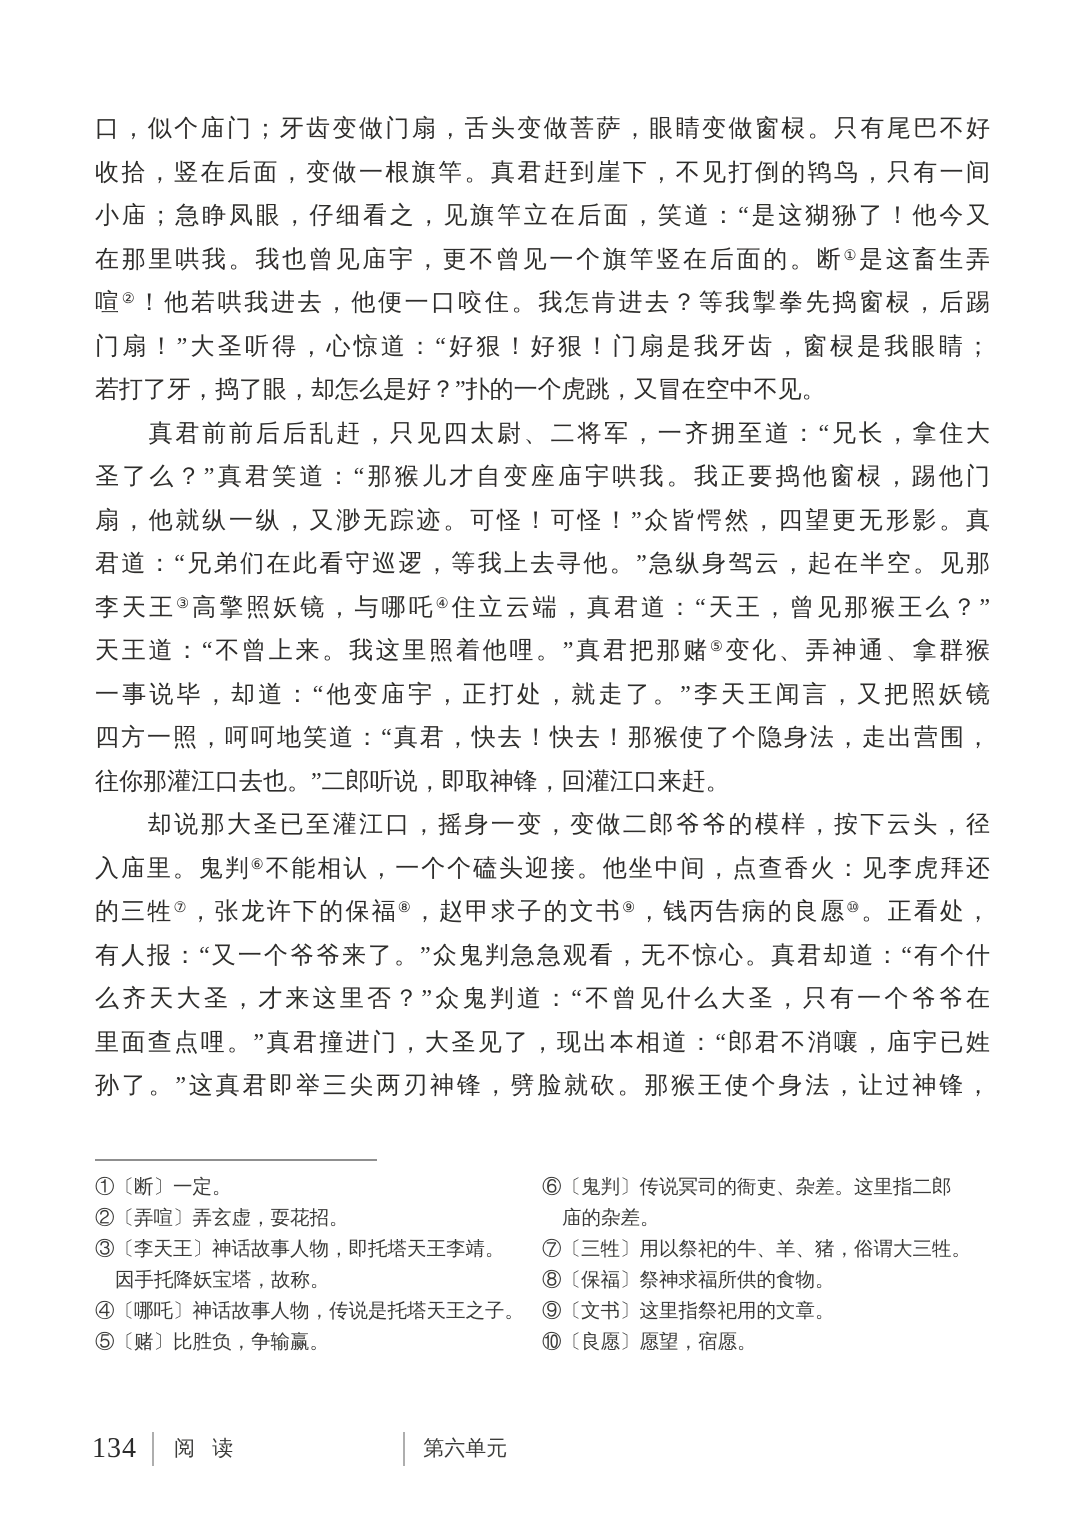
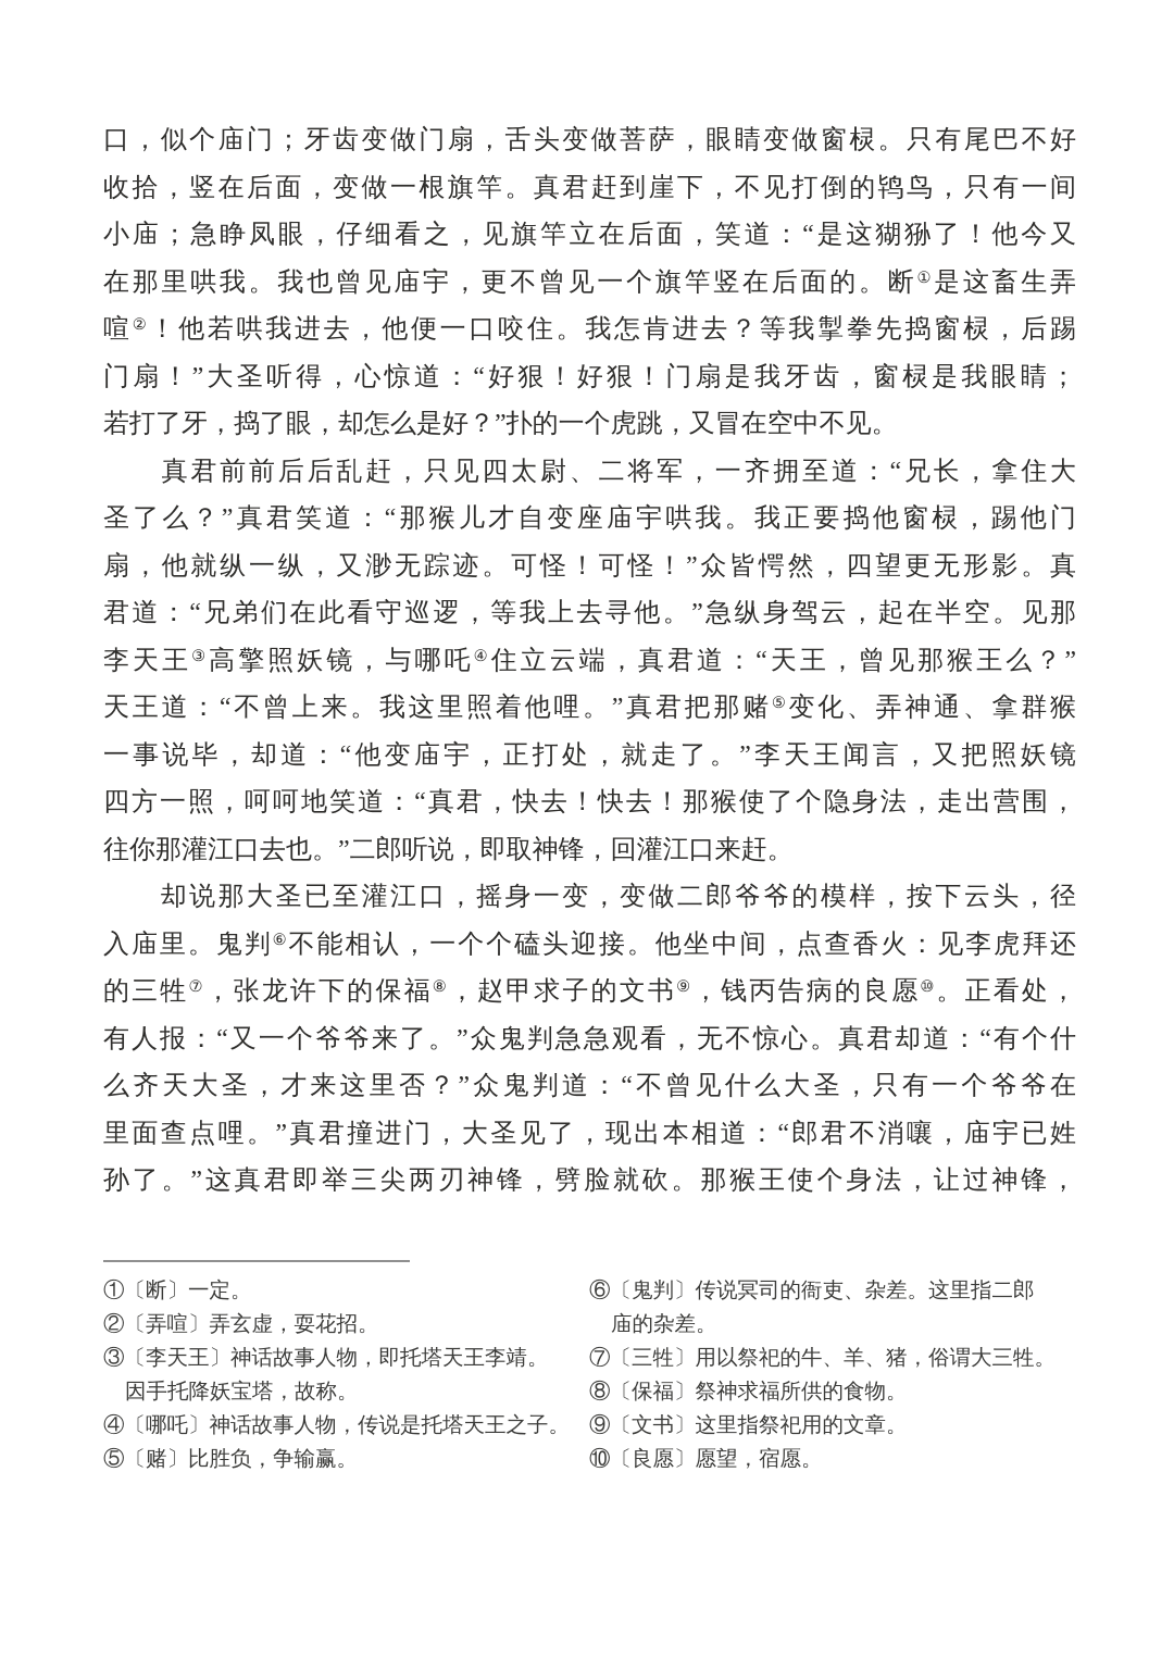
  口，似个庙门；牙齿变做门扇，舌头变做菩萨，眼睛变做窗棂。只有尾巴不好
  收拾，竖在后面，变做一根旗竿。真君赶到崖下，不见打倒的鸨鸟，只有一间
  小庙；急睁凤眼，仔细看之，见旗竿立在后面，笑道：“是这猢狲了！他今又
  在那里哄我。我也曾见庙宇，更不曾见一个旗竿竖在后面的。断①是这畜生弄
  喧②！他若哄我进去，他便一口咬住。我怎肯进去？等我掣拳先捣窗棂，后踢
  门扇！”大圣听得，心惊道：“好狠！好狠！门扇是我牙齿，窗棂是我眼睛；
  若打了牙，捣了眼，却怎么是好？”扑的一个虎跳，又冒在空中不见。
  真君前前后后乱赶，只见四太尉、二将军，一齐拥至道：“兄长，拿住大
  圣了么？”真君笑道：“那猴儿才自变座庙宇哄我。我正要捣他窗棂，踢他门
  扇，他就纵一纵，又渺无踪迹。可怪！可怪！”众皆愕然，四望更无形影。真
  君道：“兄弟们在此看守巡逻，等我上去寻他。”急纵身驾云，起在半空。见那
  李天王③高擎照妖镜，与哪吒④住立云端，真君道：“天王，曾见那猴王么？”
  天王道：“不曾上来。我这里照着他哩。”真君把那赌⑤变化、弄神通、拿群猴
  一事说毕，却道：“他变庙宇，正打处，就走了。”李天王闻言，又把照妖镜
  四方一照，呵呵地笑道：“真君，快去！快去！那猴使了个隐身法，走出营围，
  往你那灌江口去也。”二郎听说，即取神锋，回灌江口来赶。
  却说那大圣已至灌江口，摇身一变，变做二郎爷爷的模样，按下云头，径
  入庙里。鬼判⑥不能相认，一个个磕头迎接。他坐中间，点查香火：见李虎拜还
  的三牲⑦，张龙许下的保福⑧，赵甲求子的文书⑨，钱丙告病的良愿⑩。正看处，
  有人报：“又一个爷爷来了。”众鬼判急急观看，无不惊心。真君却道：“有个什
  么齐天大圣，才来这里否？”众鬼判道：“不曾见什么大圣，只有一个爷爷在
  里面查点哩。”真君撞进门，大圣见了，现出本相道：“郎君不消嚷，庙宇已姓
  孙了。”这真君即举三尖两刃神锋，劈脸就砍。那猴王使个身法，让过神锋，
  ①〔断〕一定。
  ②〔弄喧〕弄玄虚，耍花招。
  ③〔李天王〕神话故事人物，即托塔天王李靖。
  因手托降妖宝塔，故称。
  ④〔哪吒〕神话故事人物，传说是托塔天王之子。
  ⑤〔赌〕比胜负，争输赢。
  ⑥〔鬼判〕传说冥司的衙吏、杂差。这里指二郎
  庙的杂差。
  ⑦〔三牲〕用以祭祀的牛、羊、猪，俗谓大三牲。
  ⑧〔保福〕祭神求福所供的食物。
  ⑨〔文书〕这里指祭祀用的文章。
  ⑩〔良愿〕愿望，宿愿。
- 134
- 阅 读
- 第六单元
